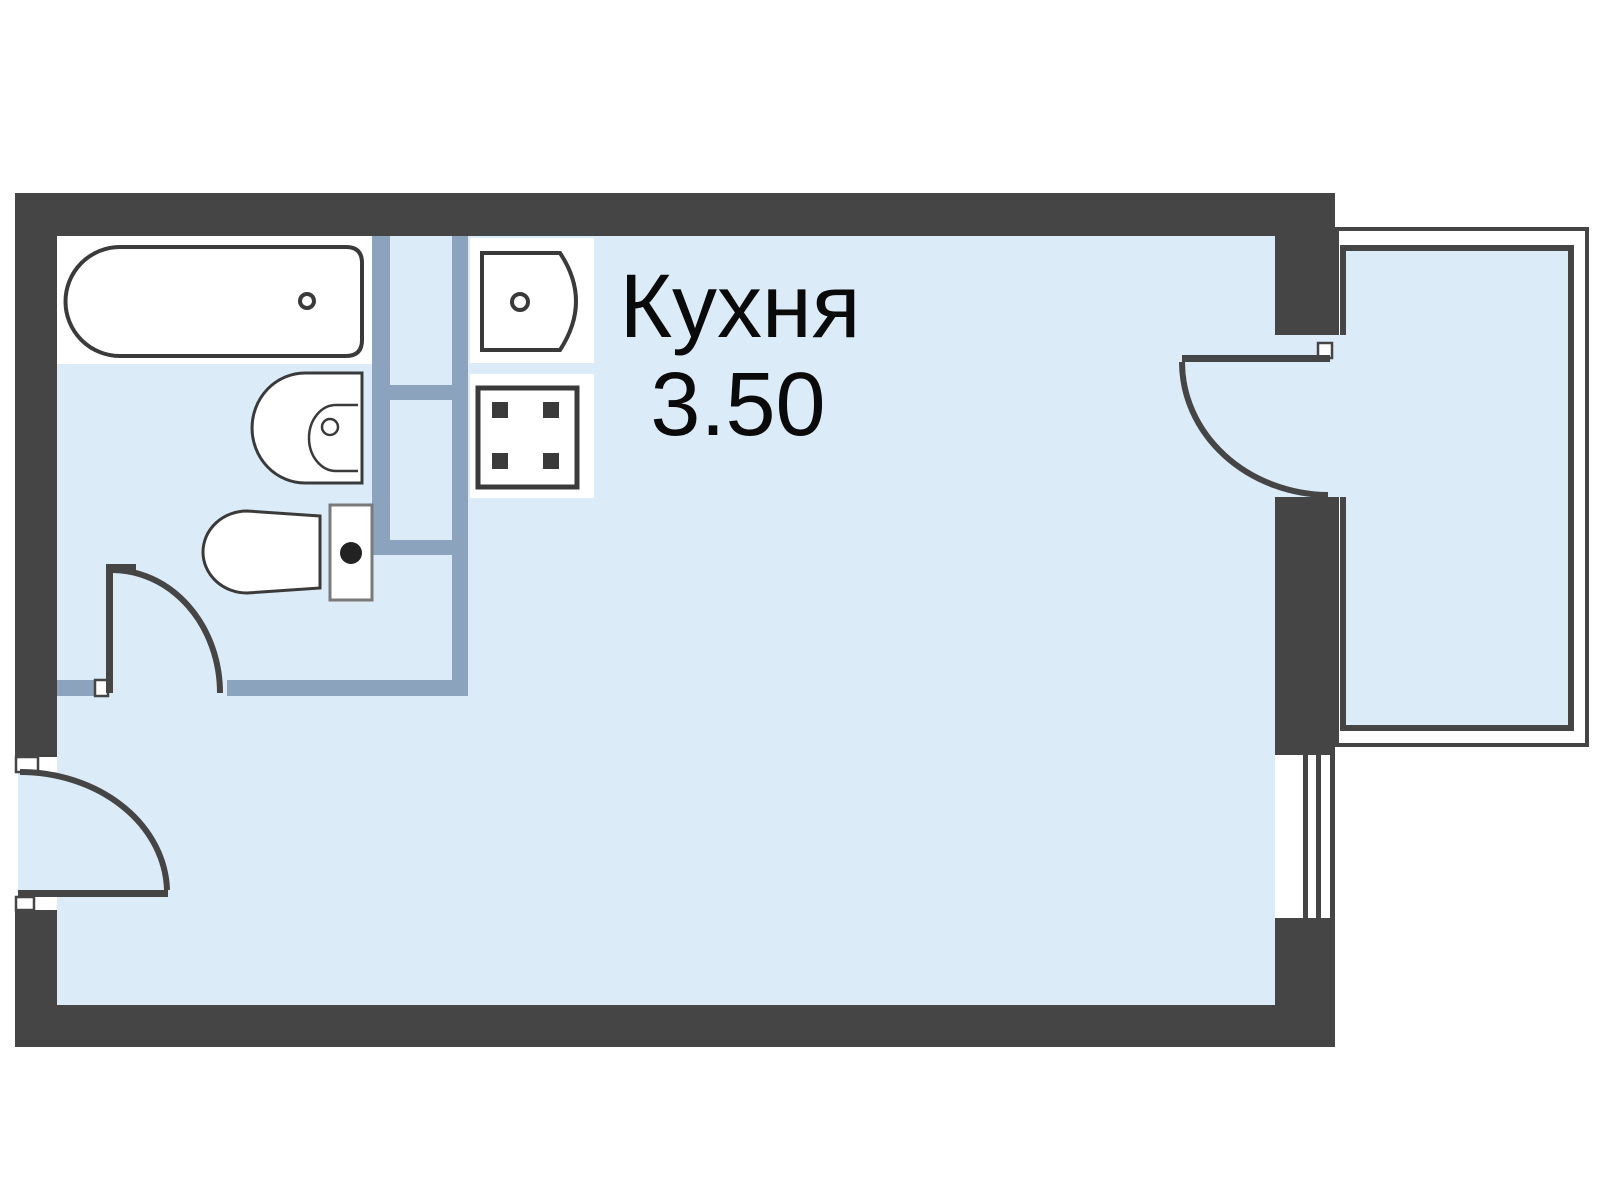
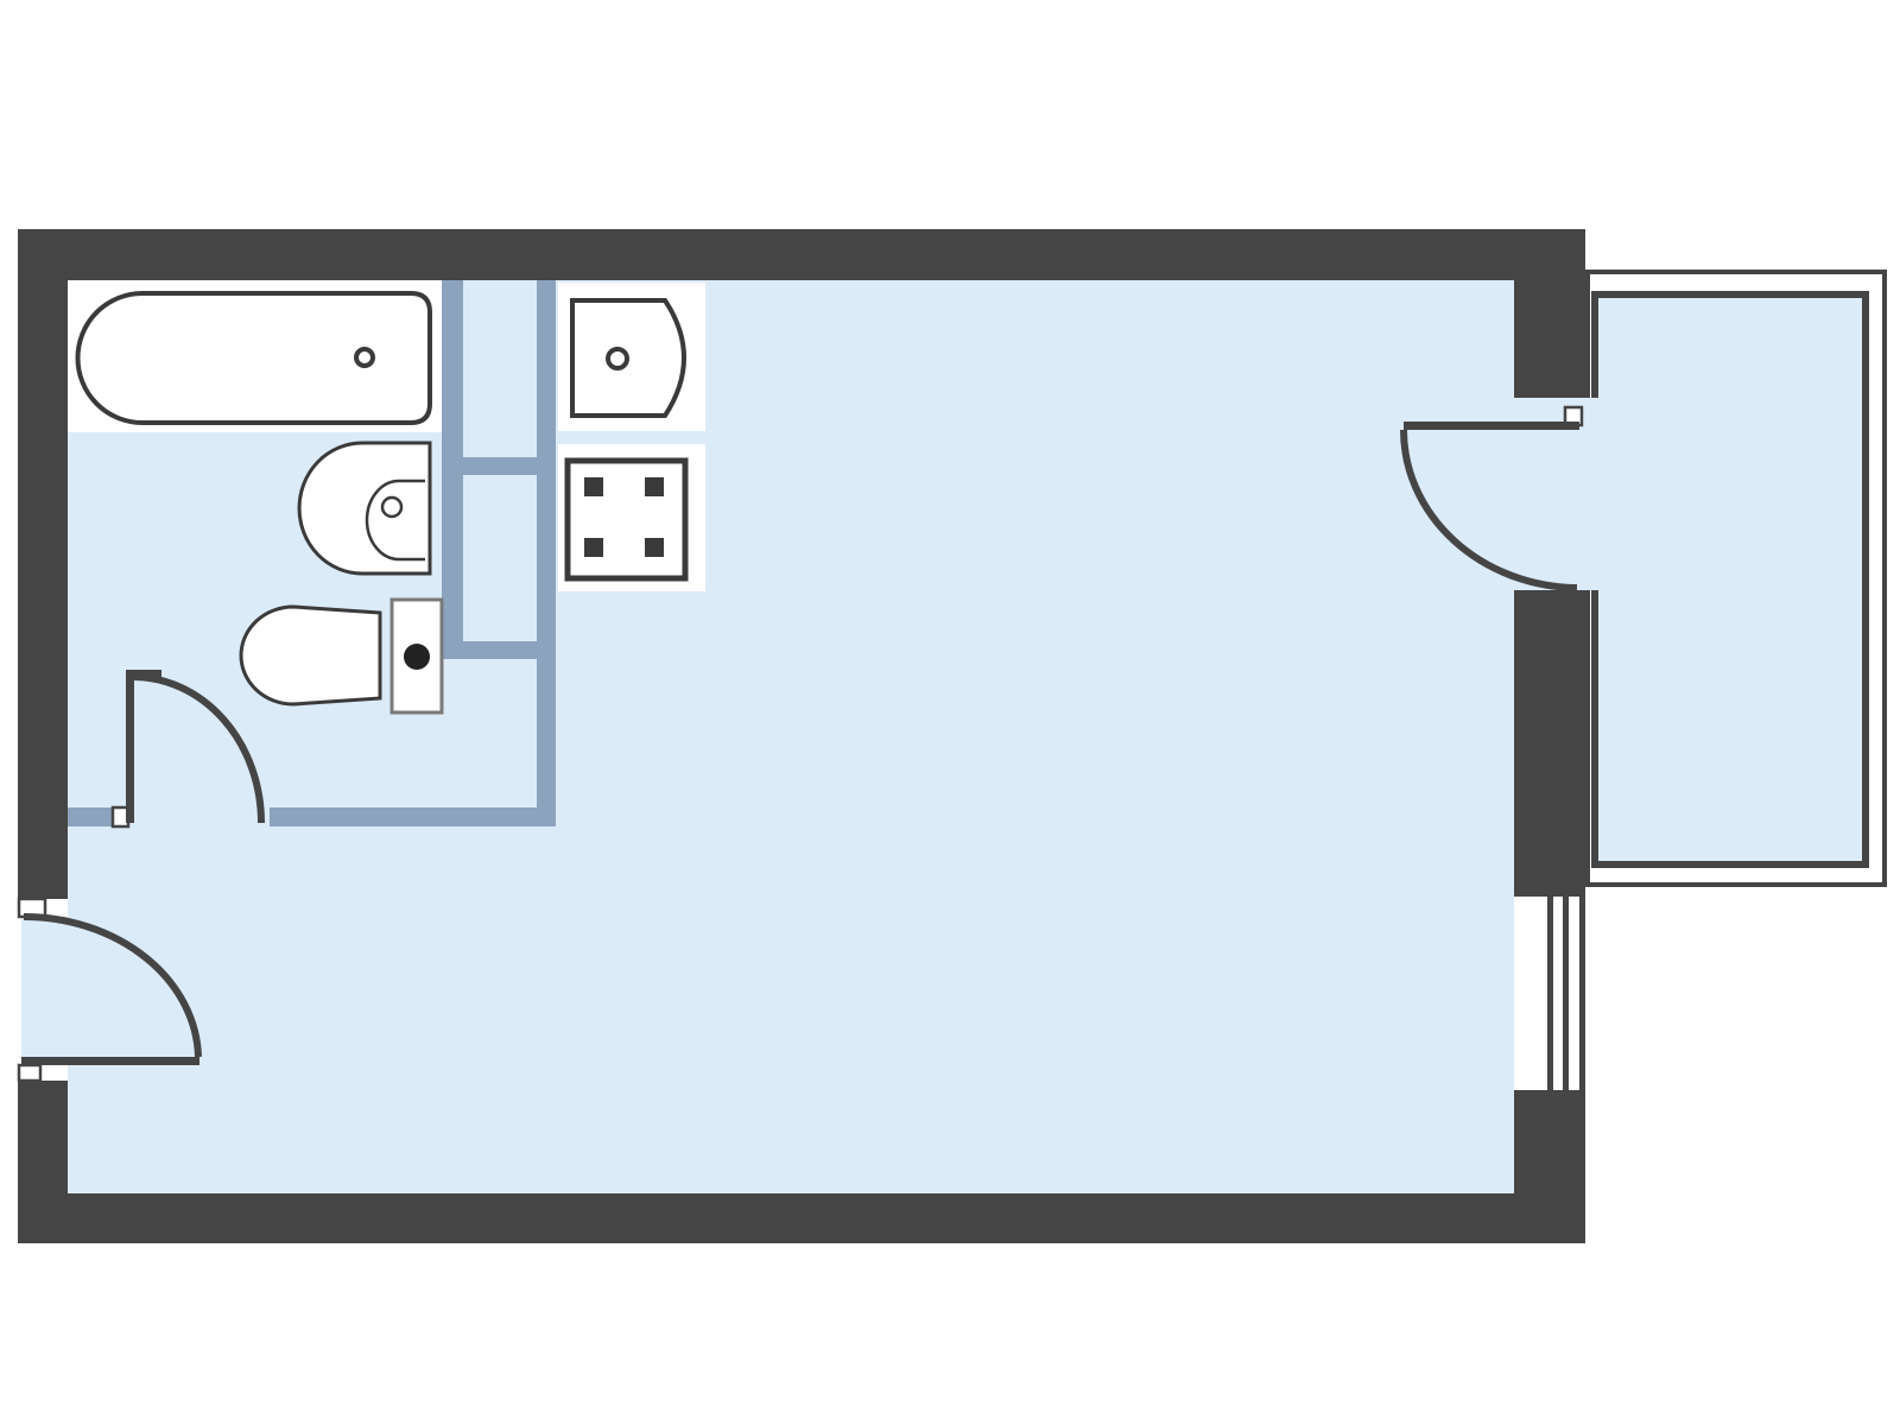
- Кухня
- 3.50
